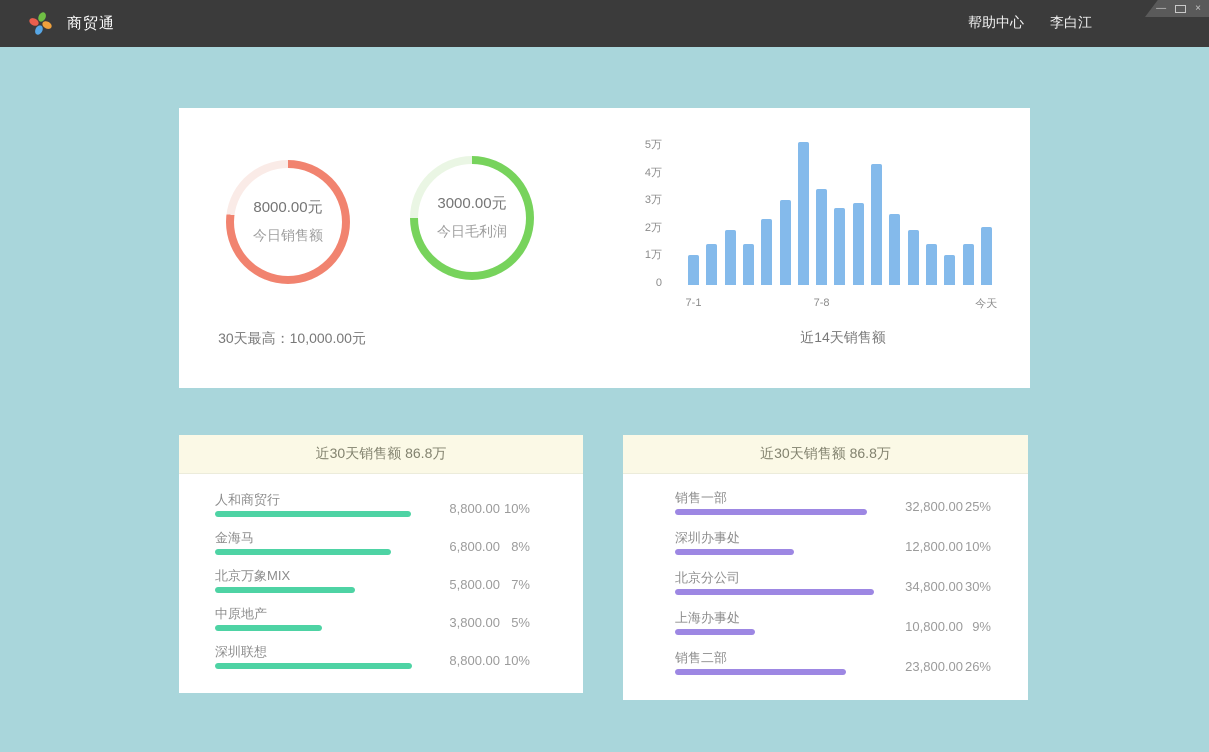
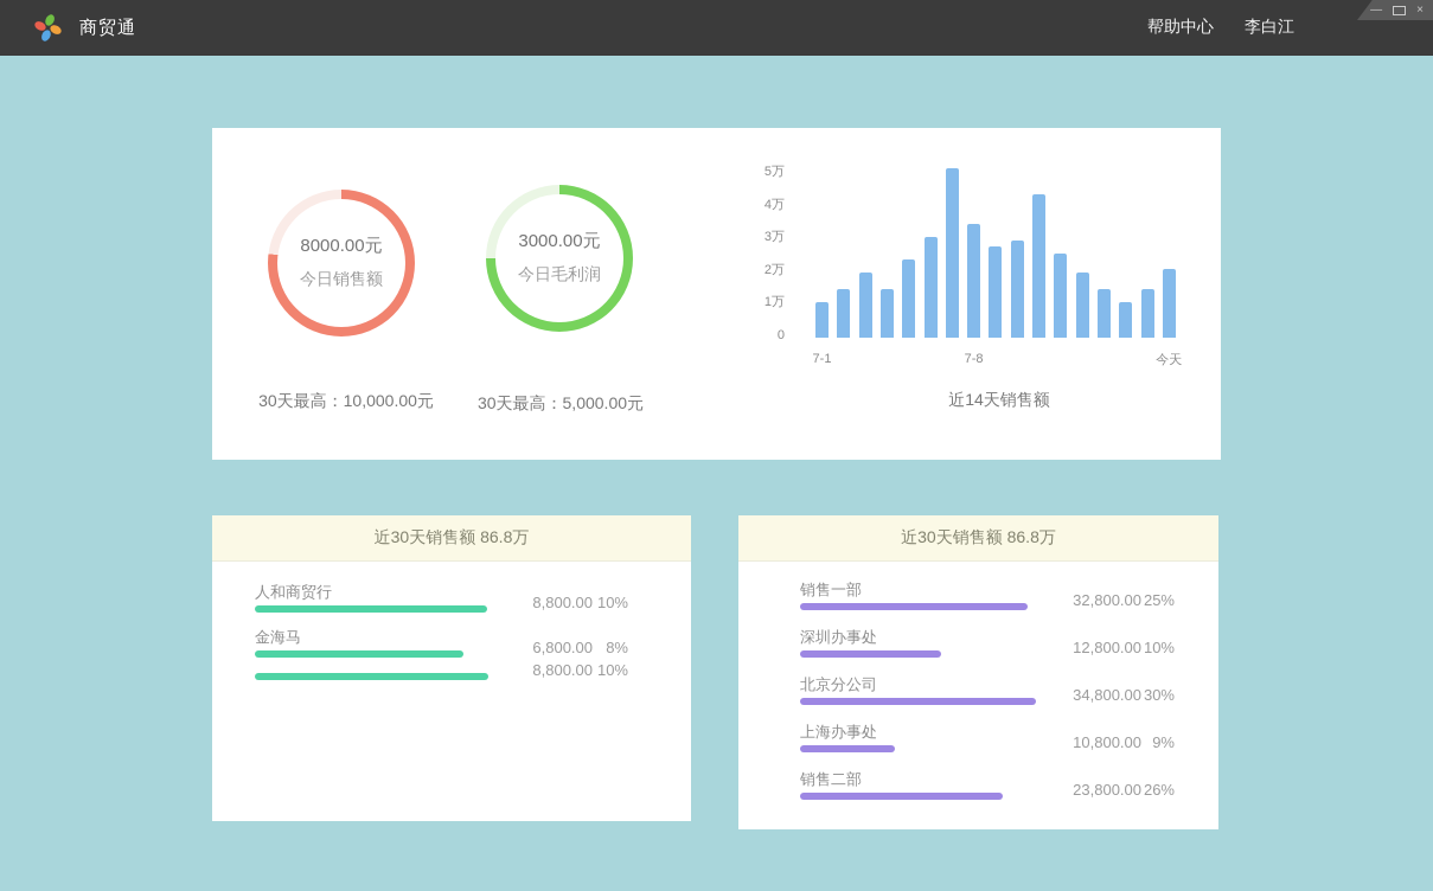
  商贸通
  帮助中心
  李白江
  —
  ×
  8000.00元
  今日销售额
  30天最高：10,000.00元
  3000.00元
  今日毛利润
+ 30天最高：5,000.00元
  5万
  4万
  3万
  2万
  1万
  0
  7-1
  7-8
  今天
  近14天销售额
  近30天销售额 86.8万
  人和商贸行
  8,800.00
  10%
  金海马
  6,800.00
  8%
- 北京万象MIX
- 5,800.00
- 7%
- 中原地产
- 3,800.00
- 5%
- 深圳联想
  8,800.00
  10%
  近30天销售额 86.8万
  销售一部
  32,800.00
  25%
  深圳办事处
  12,800.00
  10%
  北京分公司
  34,800.00
  30%
  上海办事处
  10,800.00
  9%
  销售二部
  23,800.00
  26%
